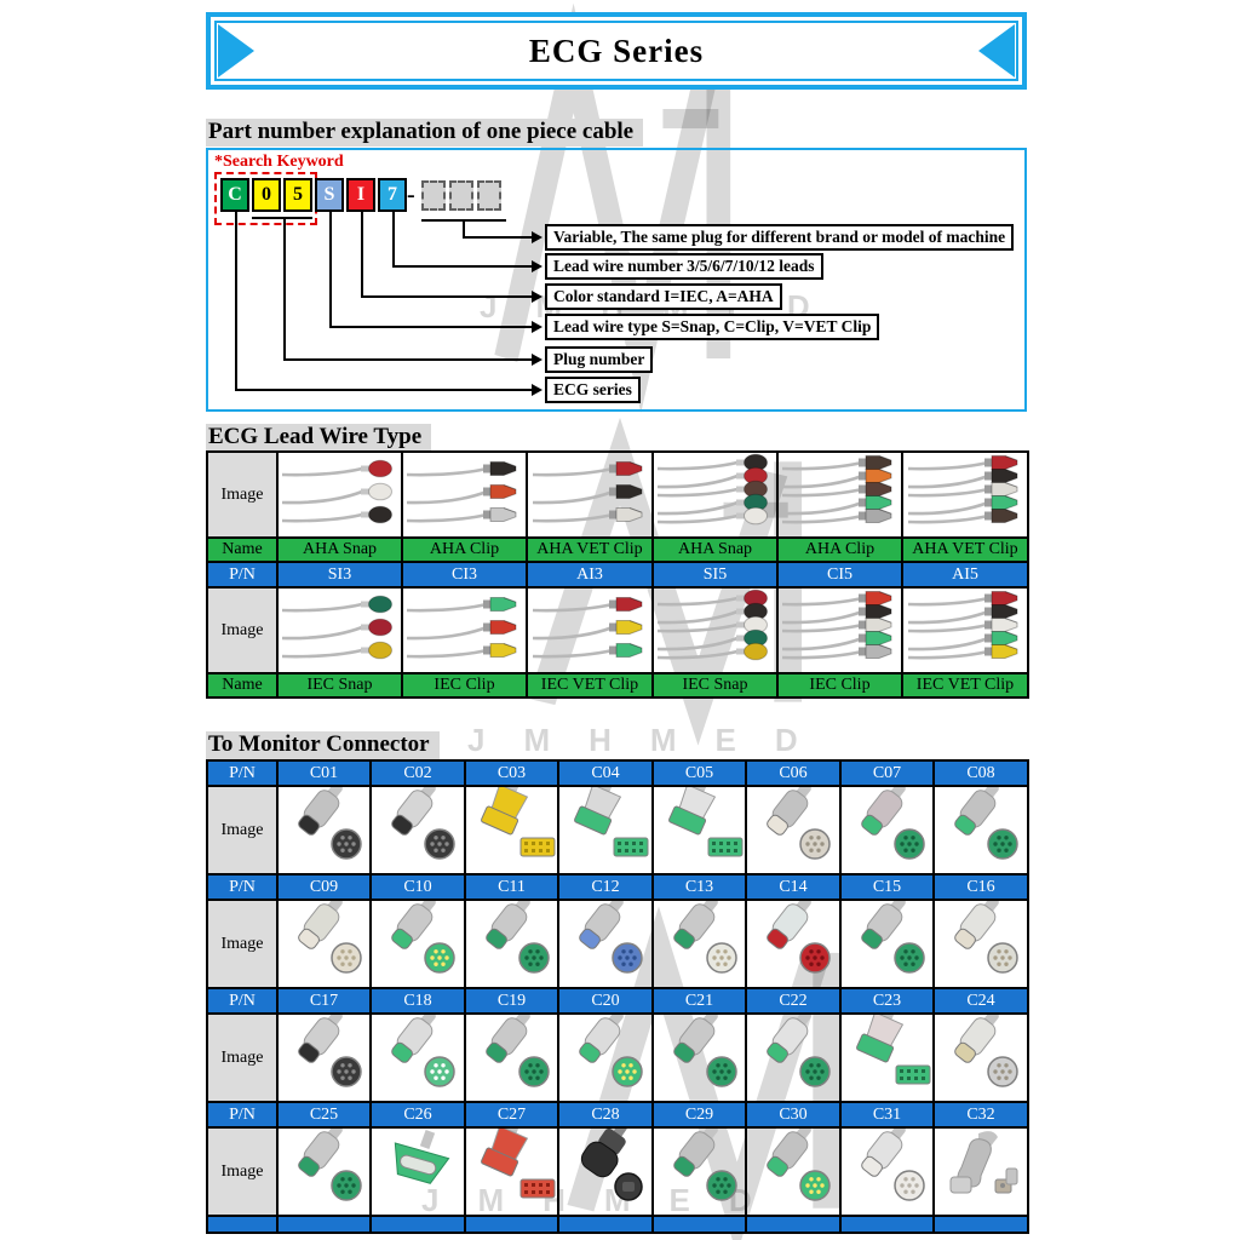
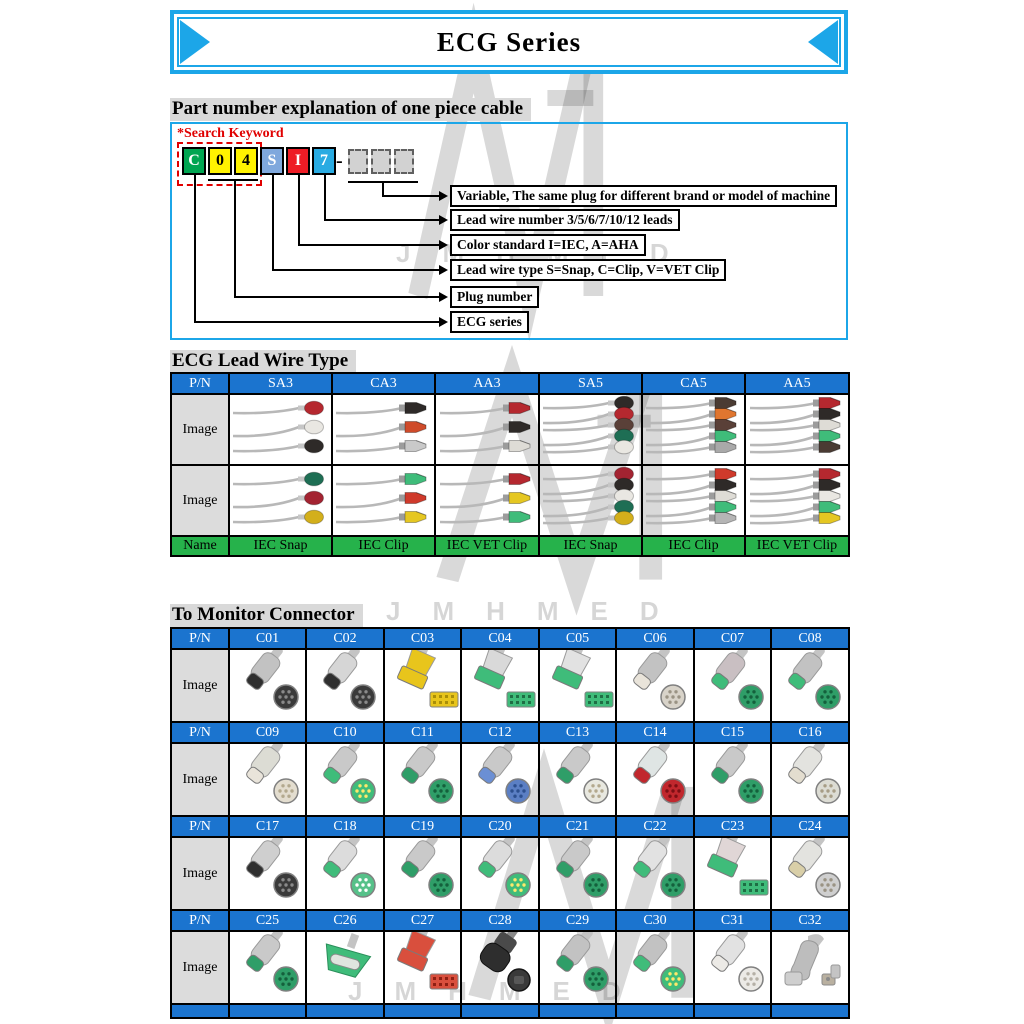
  JMHMED
  JMHMED
  ECG Series
  Part number explanation of one piece cable
  *Search Keyword
  C
  0
- 5
+ 4
  S
  I
  7
  -
  Variable, The same plug for different brand or model of machine
  Lead wire number 3/5/6/7/10/12 leads
  Color standard I=IEC, A=AHA
  Lead wire type S=Snap, C=Clip, V=VET Clip
  Plug number
  ECG series
  ECG Lead Wire Type
+ P/N	SA3	CA3	AA3	SA5	CA5	AA5
  Image
- Name	AHA Snap	AHA Clip	AHA VET Clip	AHA Snap	AHA Clip	AHA VET Clip
- P/N	SI3	CI3	AI3	SI5	CI5	AI5
  Image
  Name	IEC Snap	IEC Clip	IEC VET Clip	IEC Snap	IEC Clip	IEC VET Clip
  To Monitor Connector
  P/N	C01	C02	C03	C04	C05	C06	C07	C08
  Image
  P/N	C09	C10	C11	C12	C13	C14	C15	C16
  Image
  P/N	C17	C18	C19	C20	C21	C22	C23	C24
  Image
  P/N	C25	C26	C27	C28	C29	C30	C31	C32
  Image
